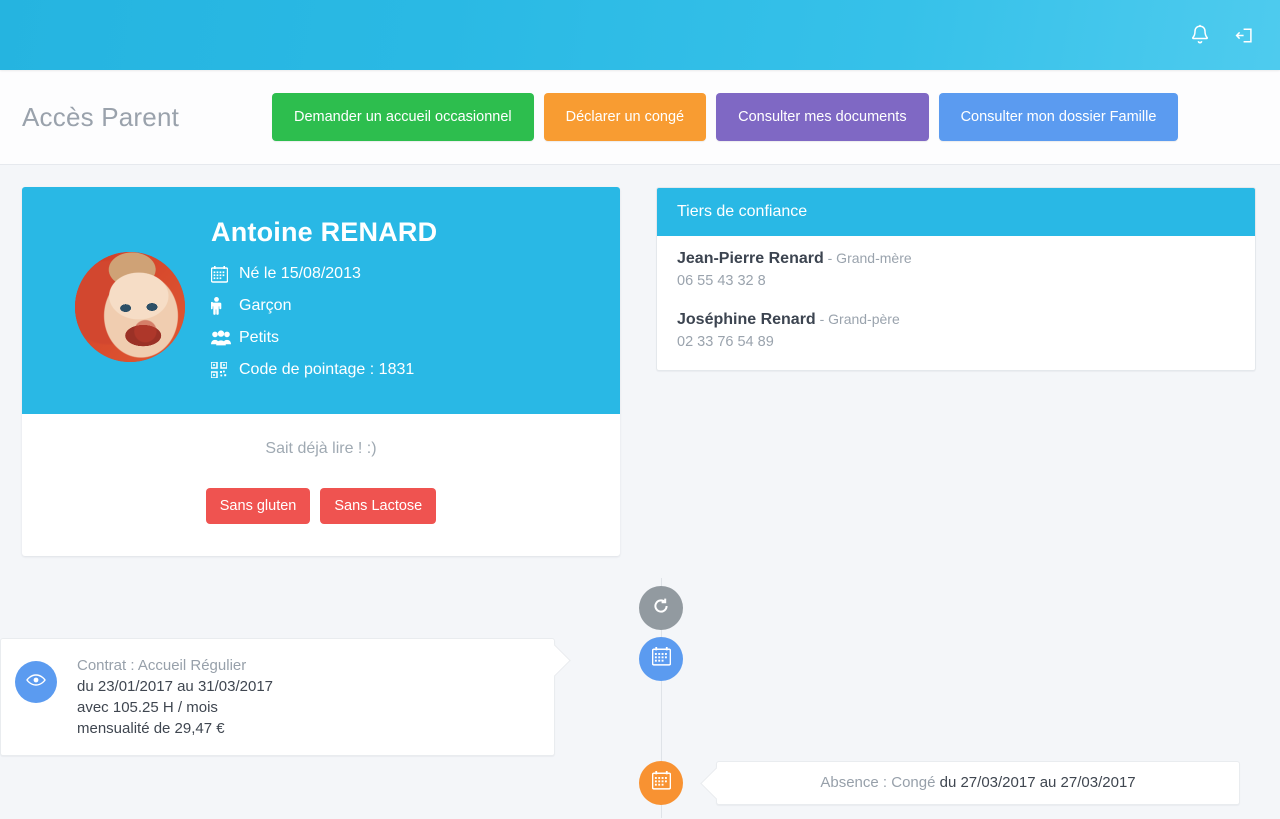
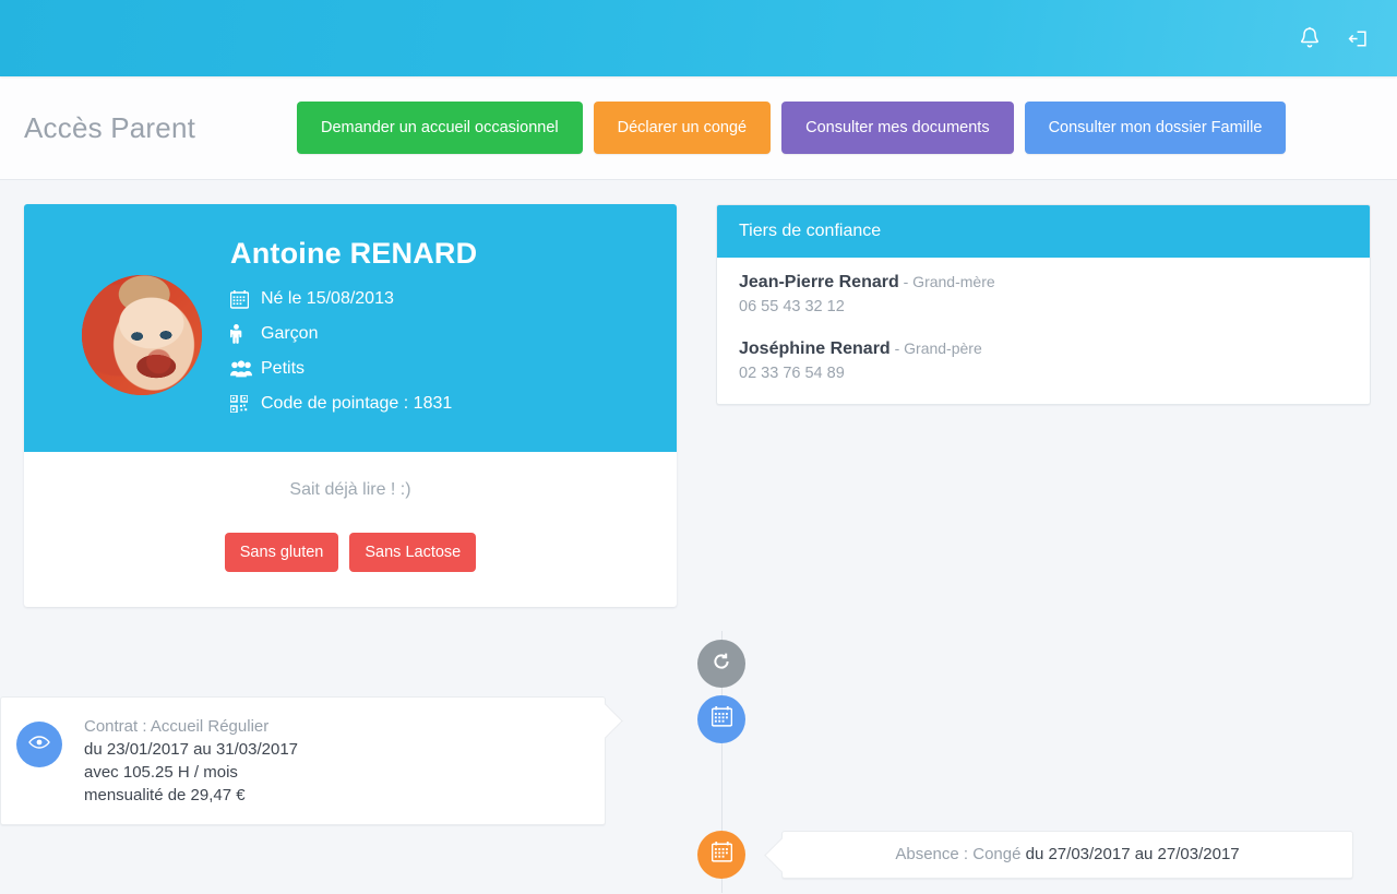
  Accès Parent
  Demander un accueil occasionnel
  Déclarer un congé
  Consulter mes documents
  Consulter mon dossier Famille
  Antoine RENARD
  Né le 15/08/2013
  Garçon
  Petits
  Code de pointage : 1831
  Sait déjà lire ! :)
  Sans gluten
  Sans Lactose
  Tiers de confiance
  Jean-Pierre Renard - Grand-mère
- 06 55 43 32 8
+ 06 55 43 32 12
  Joséphine Renard - Grand-père
  02 33 76 54 89
  Contrat : Accueil Régulier
  du 23/01/2017 au 31/03/2017
  avec 105.25 H / mois
  mensualité de 29,47 €
  Absence : Congé du 27/03/2017 au 27/03/2017
